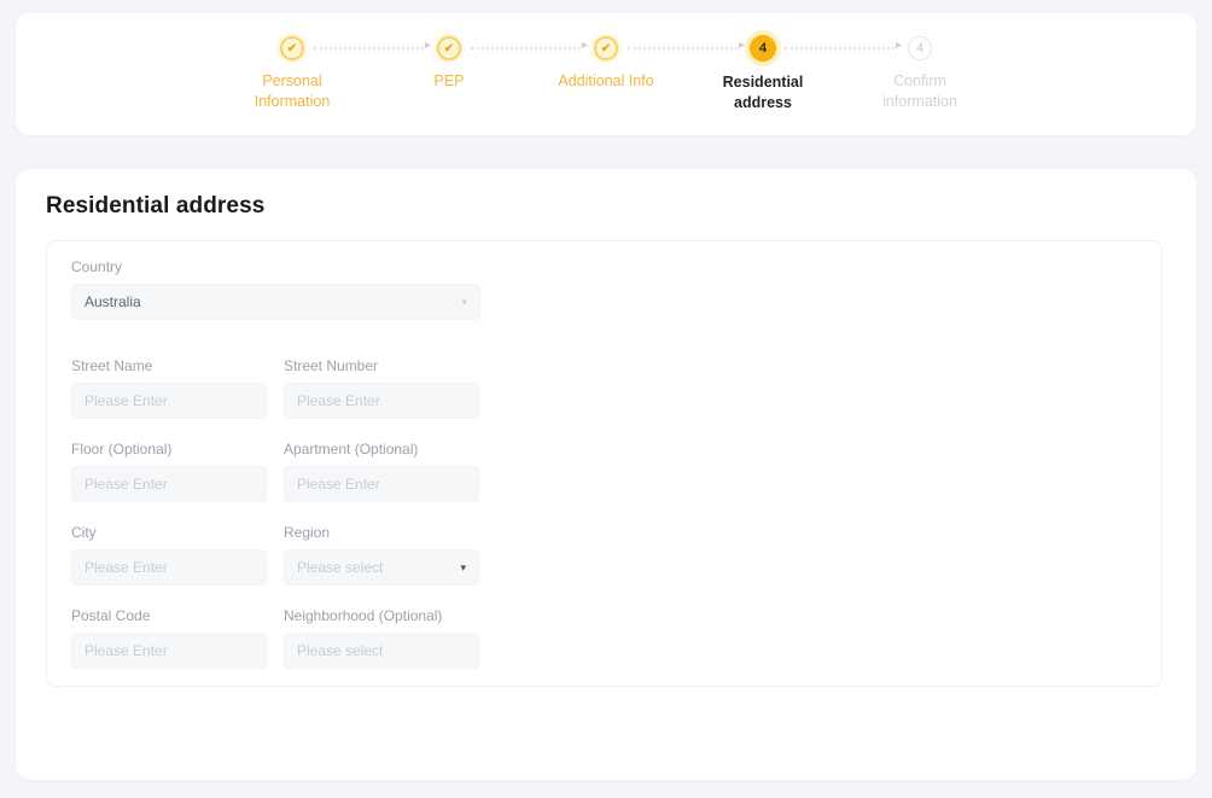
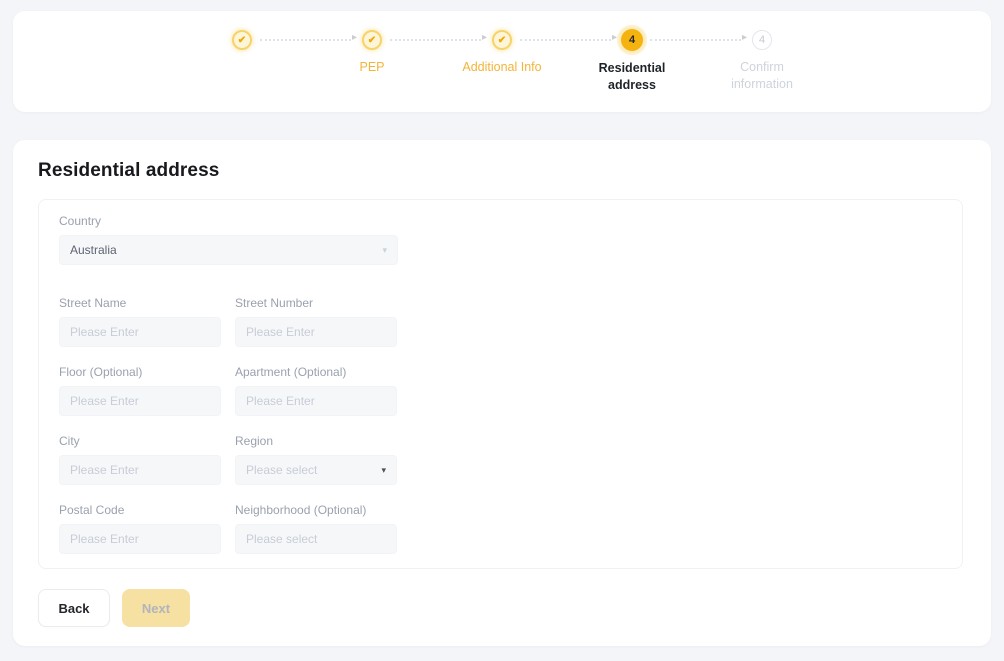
  ✔
- Personal Information
  ✔
  PEP
  ✔
  Additional Info
  4
  Residential address
  4
  Confirm information
  Residential address
  Country
  Australia
  ▾
  Street Name
  Please Enter
  Street Number
  Please Enter
  Floor (Optional)
  Please Enter
  Apartment (Optional)
  Please Enter
  City
  Please Enter
  Region
  Please select
  ▾
  Postal Code
  Please Enter
  Neighborhood (Optional)
  Please select
+ Back
+ Next
